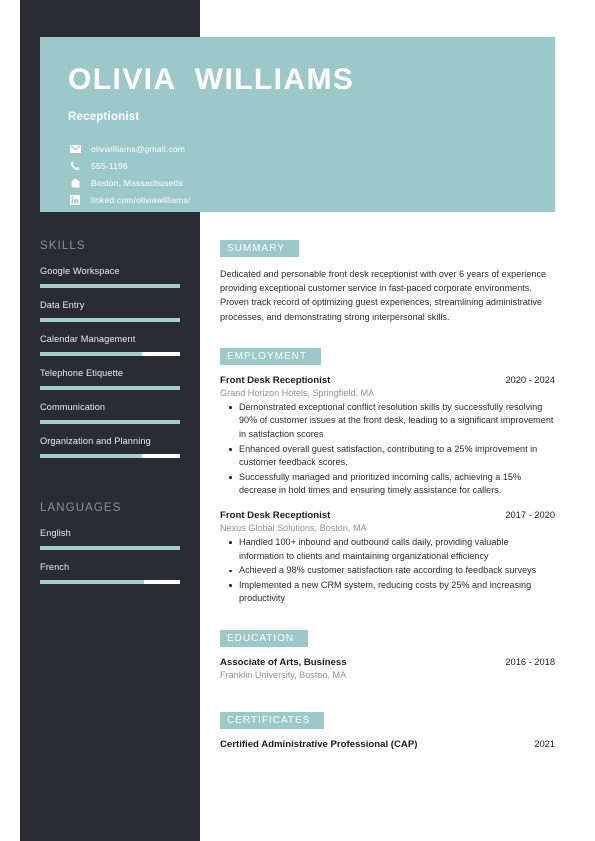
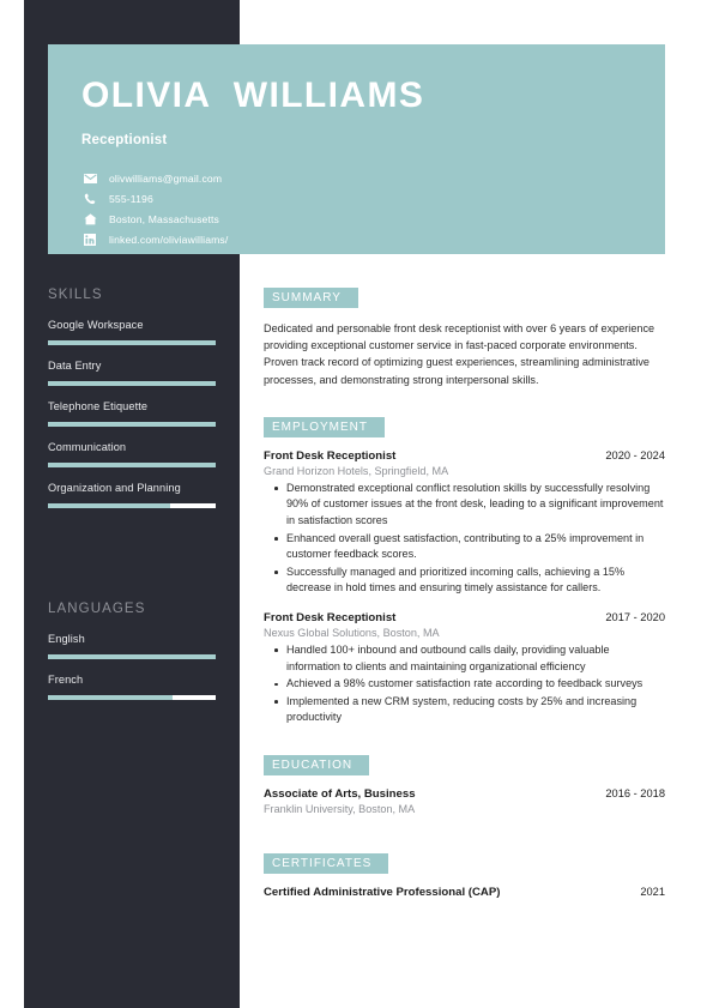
  OLIVIA WILLIAMS
  Receptionist
  olivwilliams@gmail.com
  555-1196
  Boston, Massachusetts
  linked.com/oliviawilliams/
  SKILLS
  Google Workspace
  Data Entry
- Calendar Management
  Telephone Etiquette
  Communication
  Organization and Planning
  LANGUAGES
  English
  French
  SUMMARY
  Dedicated and personable front desk receptionist with over 6 years of experience providing exceptional customer service in fast-paced corporate environments. Proven track record of optimizing guest experiences, streamlining administrative processes, and demonstrating strong interpersonal skills.
  EMPLOYMENT
  Front Desk Receptionist
  2020 - 2024
  Grand Horizon Hotels, Springfield, MA
  Demonstrated exceptional conflict resolution skills by successfully resolving 90% of customer issues at the front desk, leading to a significant improvement in satisfaction scores
  Enhanced overall guest satisfaction, contributing to a 25% improvement in customer feedback scores.
  Successfully managed and prioritized incoming calls, achieving a 15% decrease in hold times and ensuring timely assistance for callers.
  Front Desk Receptionist
  2017 - 2020
  Nexus Global Solutions, Boston, MA
  Handled 100+ inbound and outbound calls daily, providing valuable information to clients and maintaining organizational efficiency
  Achieved a 98% customer satisfaction rate according to feedback surveys
  Implemented a new CRM system, reducing costs by 25% and increasing productivity
  EDUCATION
  Associate of Arts, Business
  2016 - 2018
  Franklin University, Boston, MA
  CERTIFICATES
  Certified Administrative Professional (CAP)
  2021
